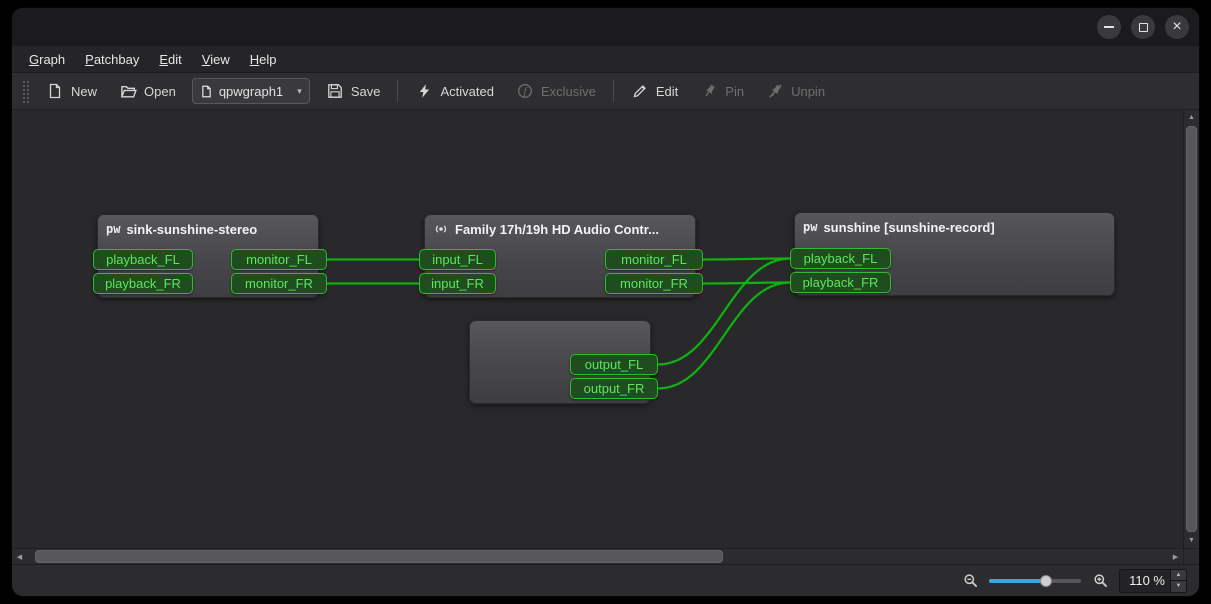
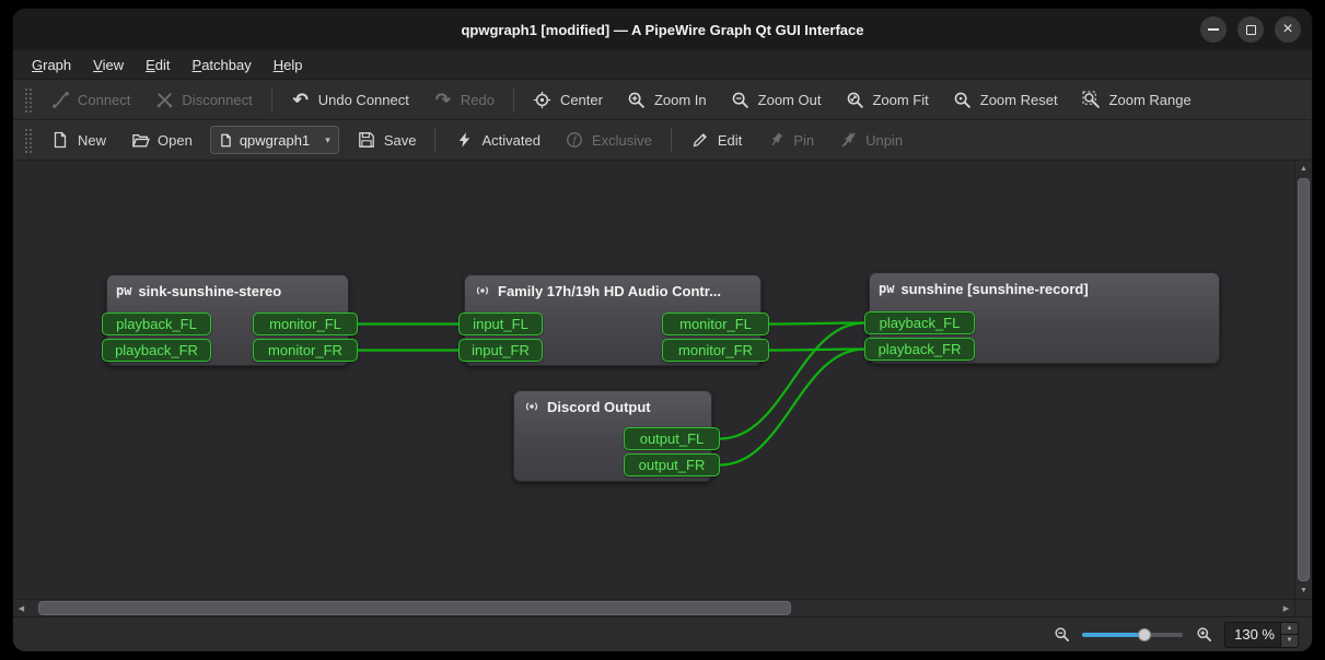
+ qpwgraph1 [modified] — A PipeWire Graph Qt GUI Interface
  ×
  Graph
- Patchbay
+ View
  Edit
- View
+ Patchbay
  Help
+ Connect
+ Disconnect
+ ↶
+ Undo Connect
+ ↷
+ Redo
+ Center
+ Zoom In
+ Zoom Out
+ Zoom Fit
+ Zoom Reset
+ Zoom Range
  New
  Open
  qpwgraph1
  ▾
  Save
  Activated
  f
  Exclusive
  Edit
  Pin
  Unpin
  pw
  sink-sunshine-stereo
  playback_FL
  playback_FR
  monitor_FL
  monitor_FR
  Family 17h/19h HD Audio Contr...
  input_FL
  input_FR
  monitor_FL
  monitor_FR
  pw
  sunshine [sunshine-record]
  playback_FL
  playback_FR
+ Discord Output
  output_FL
  output_FR
- 110 %
+ 130 %
